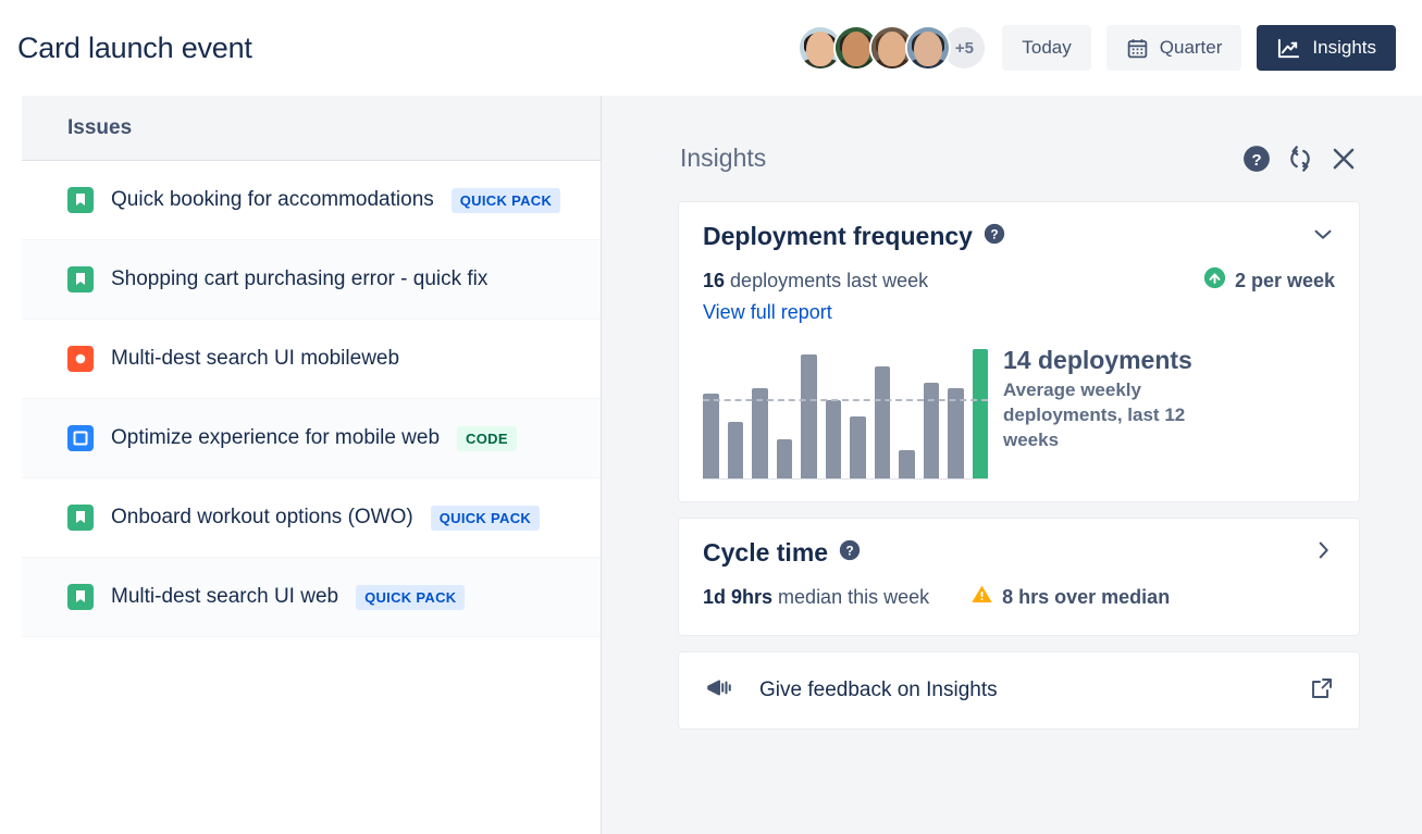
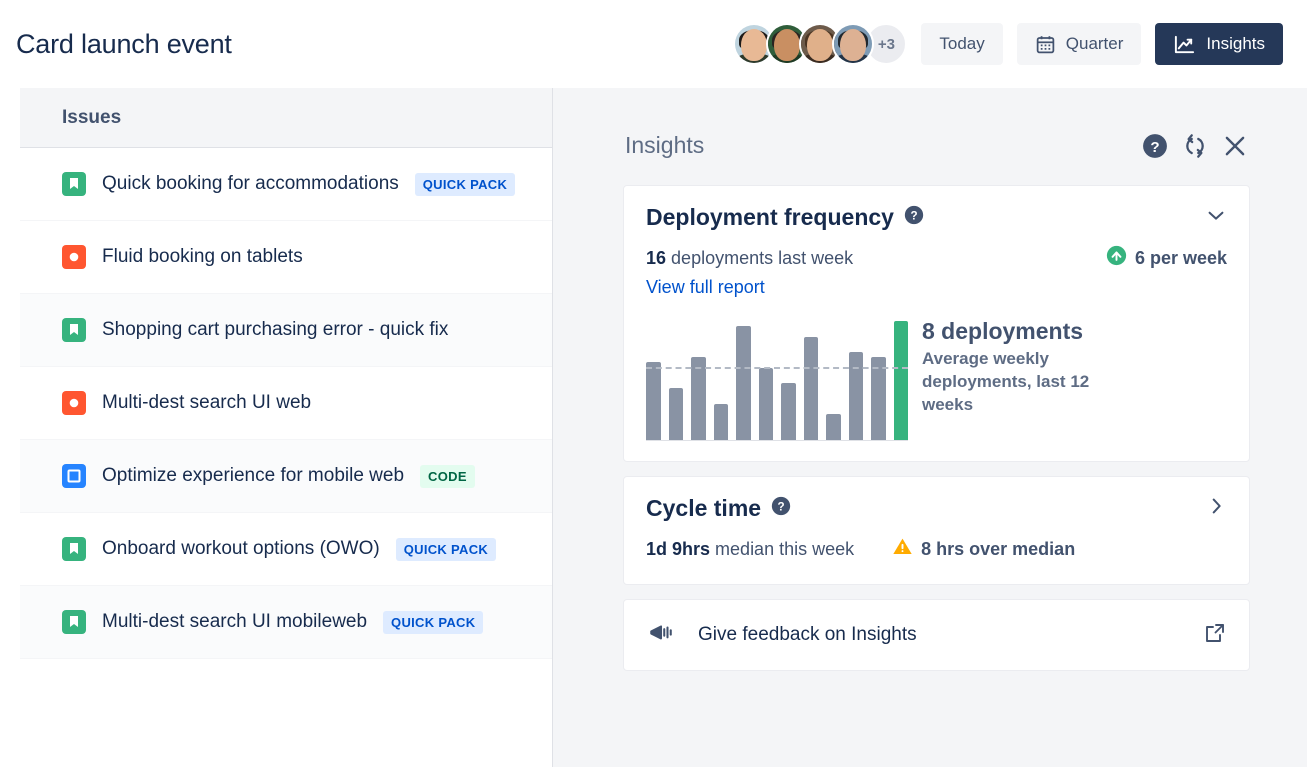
  Card launch event
- +5
+ +3
  Today
  Quarter
  Insights
  Issues
  Quick booking for accommodations
  QUICK PACK
+ Fluid booking on tablets
  Shopping cart purchasing error - quick fix
- Multi-dest search UI mobileweb
+ Multi-dest search UI web
  Optimize experience for mobile web
  CODE
  Onboard workout options (OWO)
  QUICK PACK
- Multi-dest search UI web
+ Multi-dest search UI mobileweb
  QUICK PACK
  Insights
  ?
  Deployment frequency
  ?
  16 deployments last week
- 2 per week
+ 6 per week
  View full report
- 14 deployments
+ 8 deployments
  Average weekly deployments, last 12 weeks
  Cycle time
  ?
  1d 9hrs median this week
  8 hrs over median
  Give feedback on Insights
